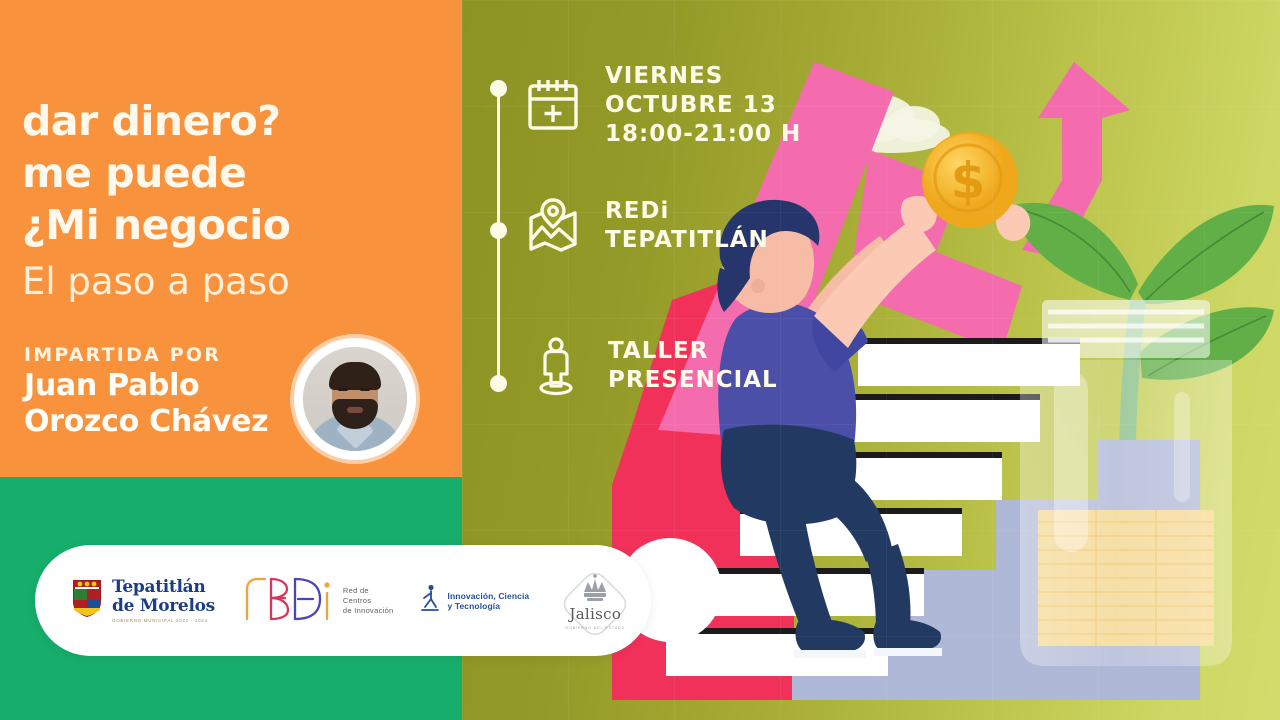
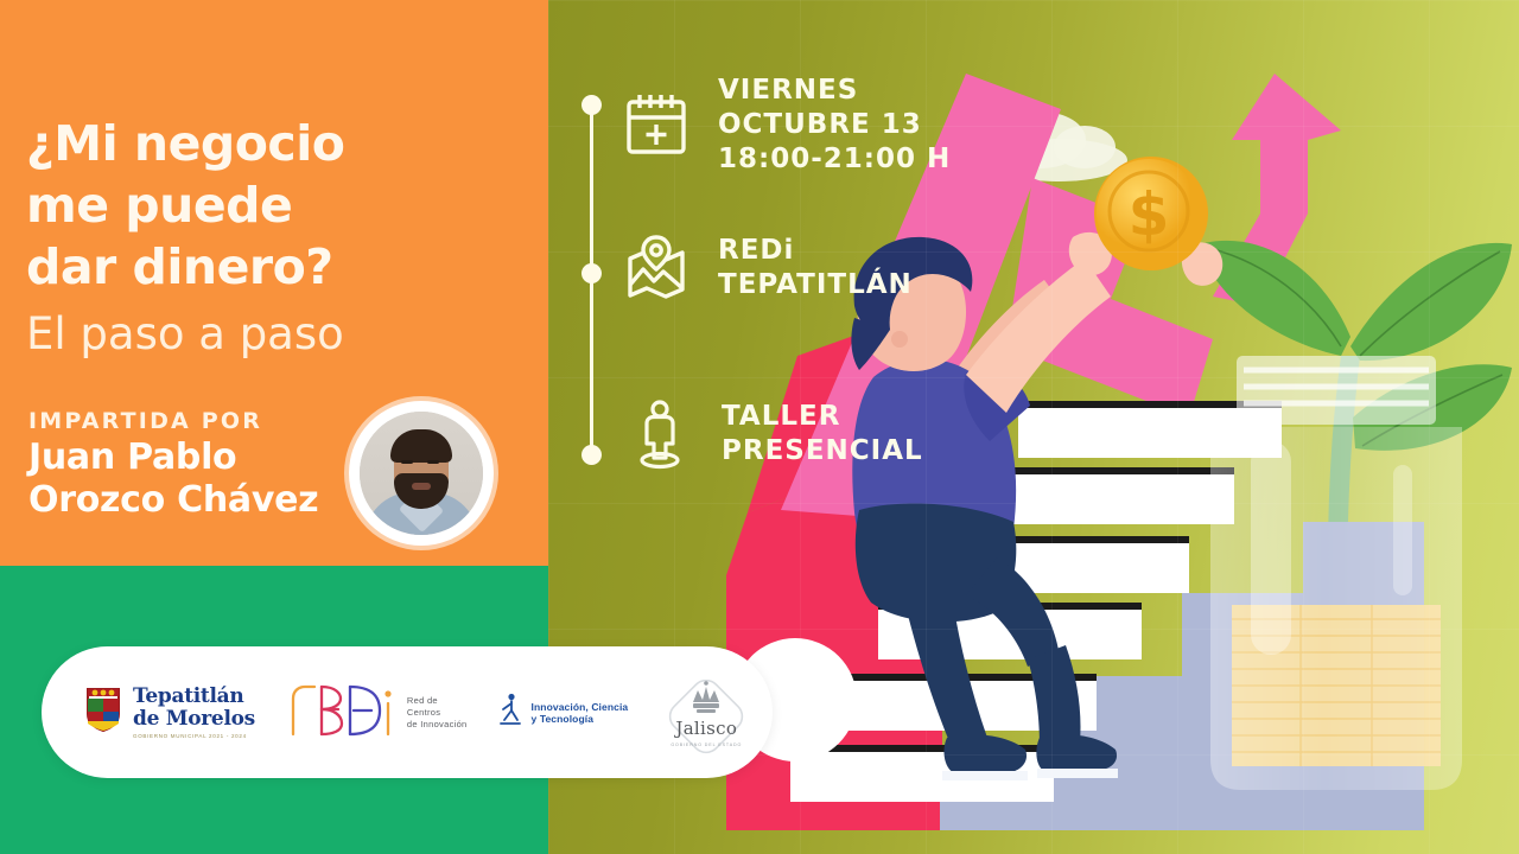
- dar dinero?
+ ¿Mi negocio
  me puede
- ¿Mi negocio
+ dar dinero?
  El paso a paso
  IMPARTIDA POR
  Juan Pablo
  Orozco Chávez
  VIERNES
  OCTUBRE 13
  18:00-21:00 H
  REDi
  TEPATITLÁN
  TALLER
  PRESENCIAL
  Tepatitlán
  de Morelos
  Red de
  Centros
  de Innovación
  Innovación, Ciencia
  y Tecnología
  Jalisco
